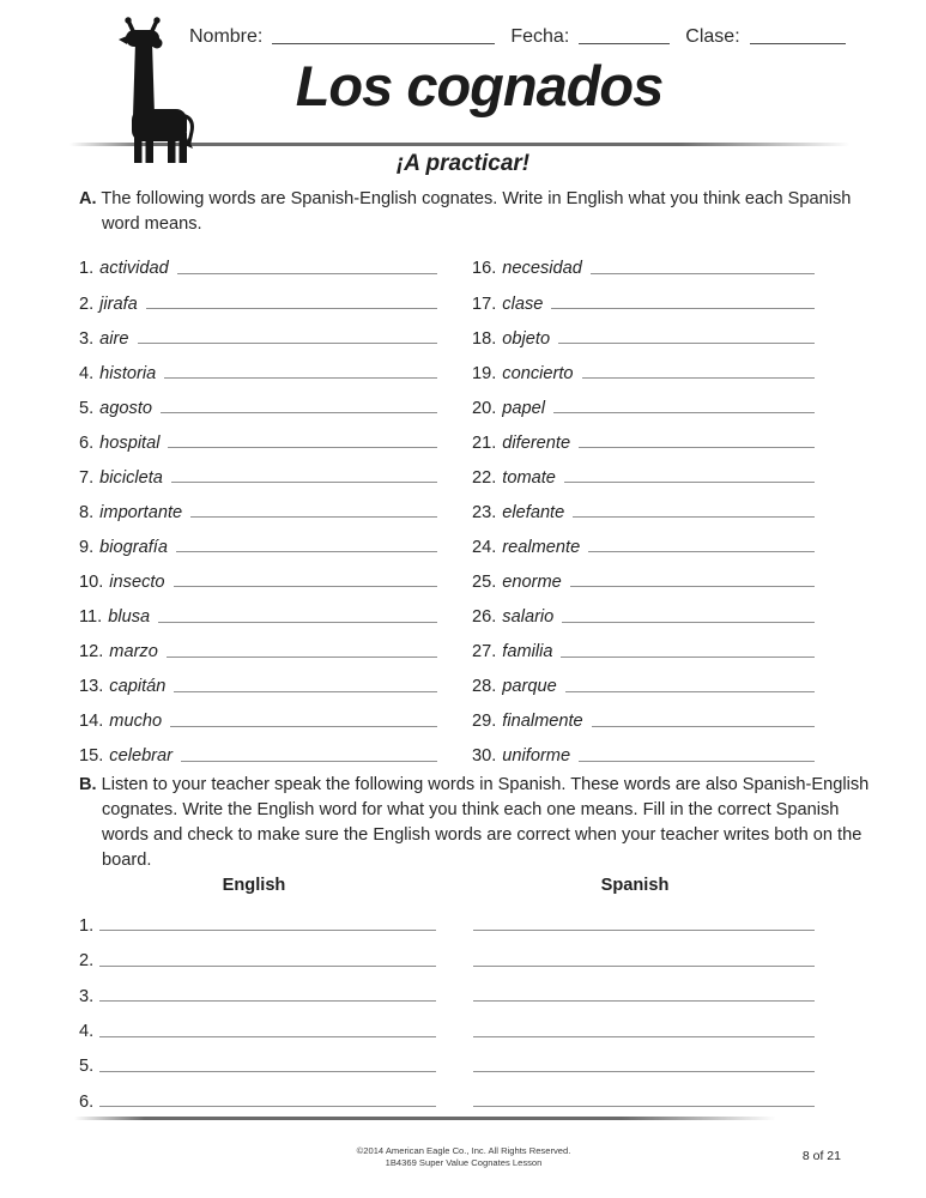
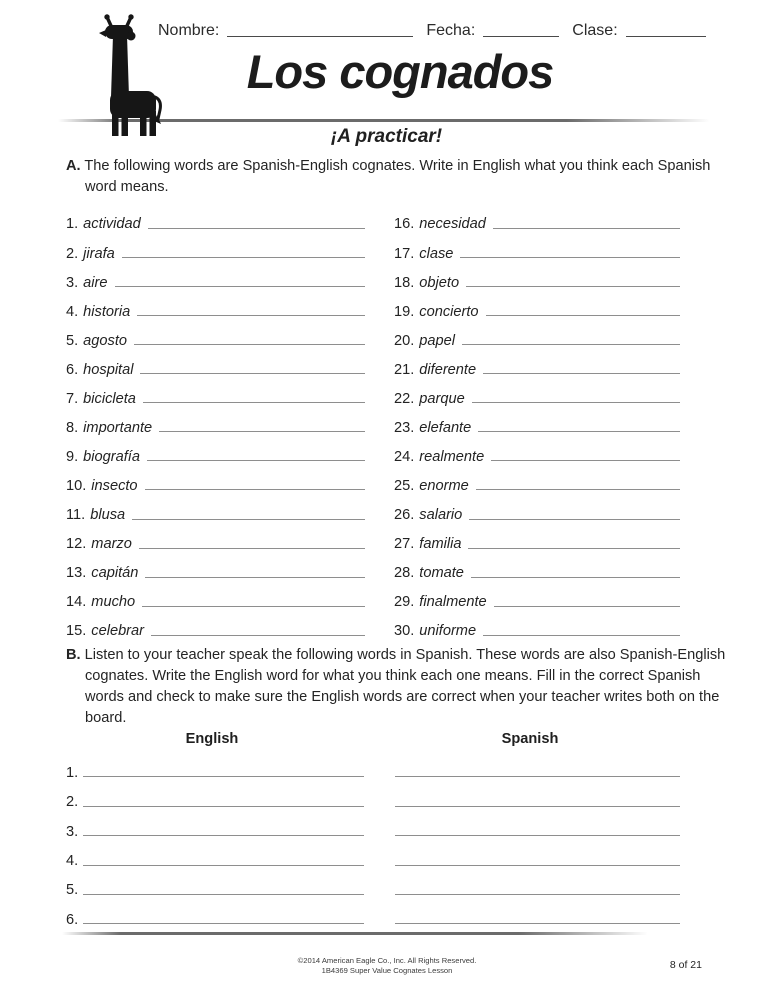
  Nombre:
  Fecha:
  Clase:
  Los cognados
  ¡A practicar!
  A. The following words are Spanish-English cognates. Write in English what you think each Spanish word means.
  1.
  actividad
  2.
  jirafa
  3.
  aire
  4.
  historia
  5.
  agosto
  6.
  hospital
  7.
  bicicleta
  8.
  importante
  9.
  biografía
  10.
  insecto
  11.
  blusa
  12.
  marzo
  13.
  capitán
  14.
  mucho
  15.
  celebrar
  16.
  necesidad
  17.
  clase
  18.
  objeto
  19.
  concierto
  20.
  papel
  21.
  diferente
  22.
- tomate
+ parque
  23.
  elefante
  24.
  realmente
  25.
  enorme
  26.
  salario
  27.
  familia
  28.
- parque
+ tomate
  29.
  finalmente
  30.
  uniforme
  B. Listen to your teacher speak the following words in Spanish. These words are also Spanish-English cognates. Write the English word for what you think each one means. Fill in the correct Spanish words and check to make sure the English words are correct when your teacher writes both on the board.
  English
  Spanish
  1.
  2.
  3.
  4.
  5.
  6.
  ©2014 American Eagle Co., Inc. All Rights Reserved.
  1B4369 Super Value Cognates Lesson
  8 of 21
